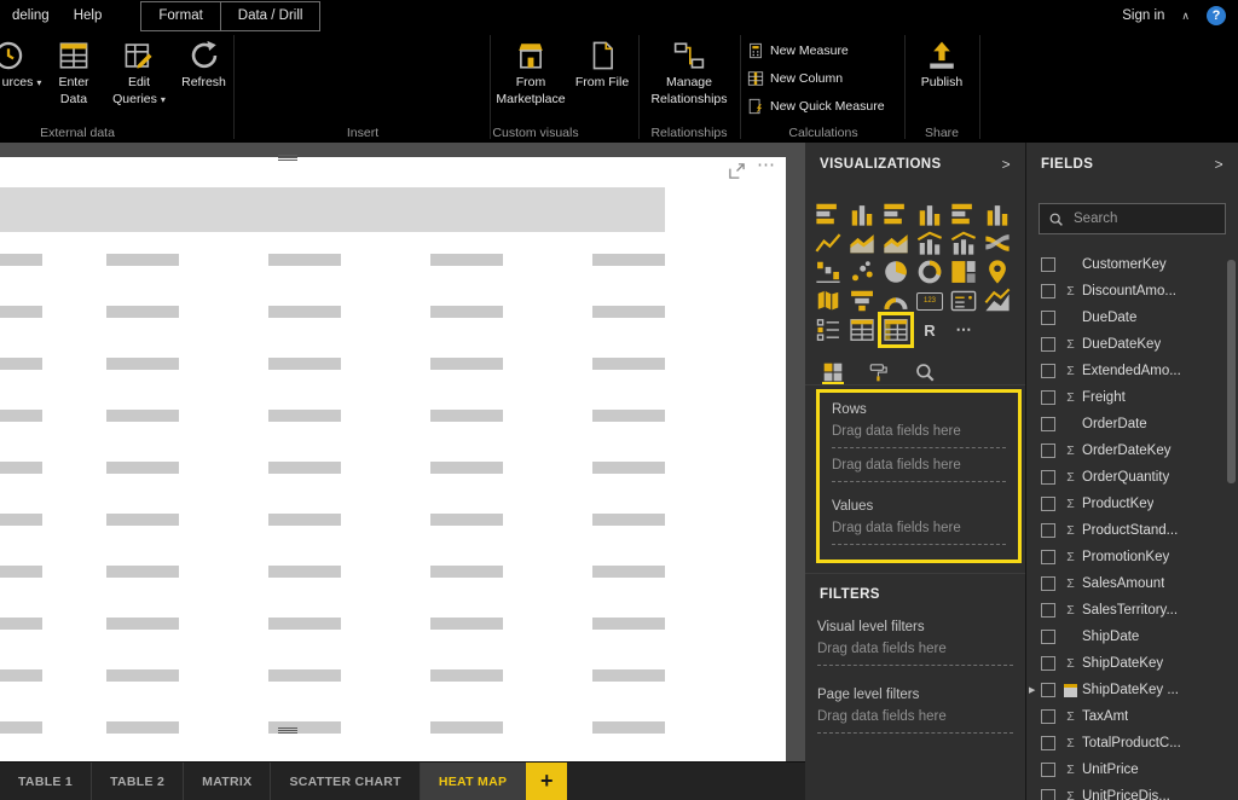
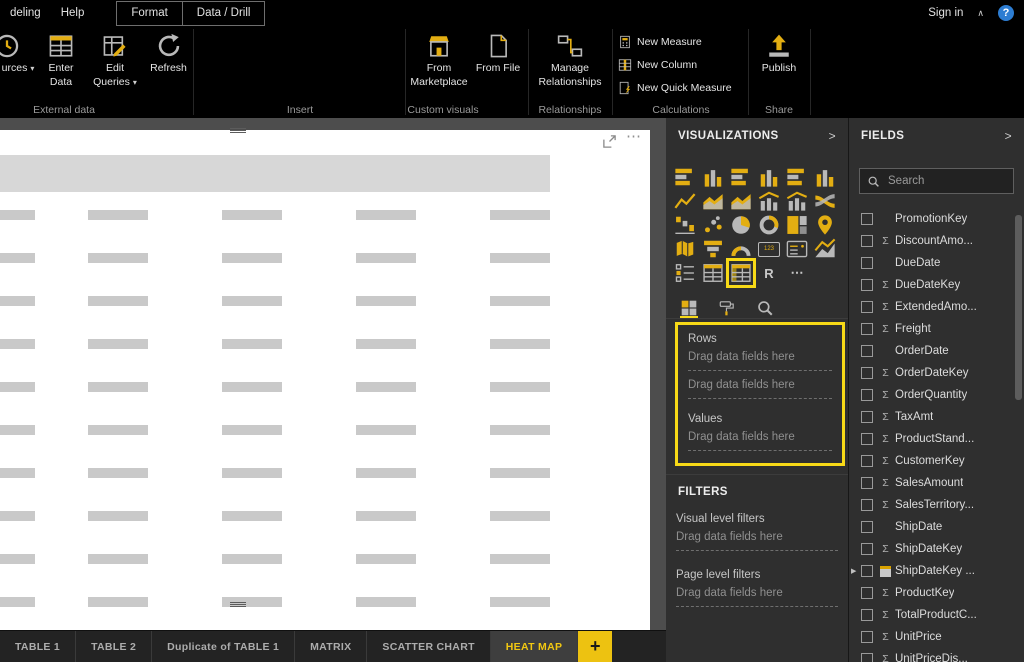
  deling
  Help
  Format
  Data / Drill
  Sign in
  ∧
  ?
  urces ▾
  Enter Data
  Edit Queries ▾
  Refresh
  From Marketplace
  From File
  Manage Relationships
  New Measure
  New Column
  New Quick Measure
  Publish
  External data
  Insert
  Custom visuals
  Relationships
  Calculations
  Share
  ⋯
  VISUALIZATIONS
  >
  R
  ⋯
  Rows
  Drag data fields here
  Drag data fields here
  Values
  Drag data fields here
  FILTERS
  Visual level filters
  Drag data fields here
  Page level filters
  Drag data fields here
  FIELDS
  >
  Search
- CustomerKey
+ PromotionKey
  Σ
  DiscountAmo...
  DueDate
  Σ
  DueDateKey
  Σ
  ExtendedAmo...
  Σ
  Freight
  OrderDate
  Σ
  OrderDateKey
  Σ
  OrderQuantity
  Σ
- ProductKey
+ TaxAmt
  Σ
  ProductStand...
  Σ
- PromotionKey
+ CustomerKey
  Σ
  SalesAmount
  Σ
  SalesTerritory...
  ShipDate
  Σ
  ShipDateKey
  ShipDateKey ...
  Σ
- TaxAmt
+ ProductKey
  Σ
  TotalProductC...
  Σ
  UnitPrice
  Σ
  UnitPriceDis...
  TABLE 1
  TABLE 2
+ Duplicate of TABLE 1
  MATRIX
  SCATTER CHART
  HEAT MAP
  +
